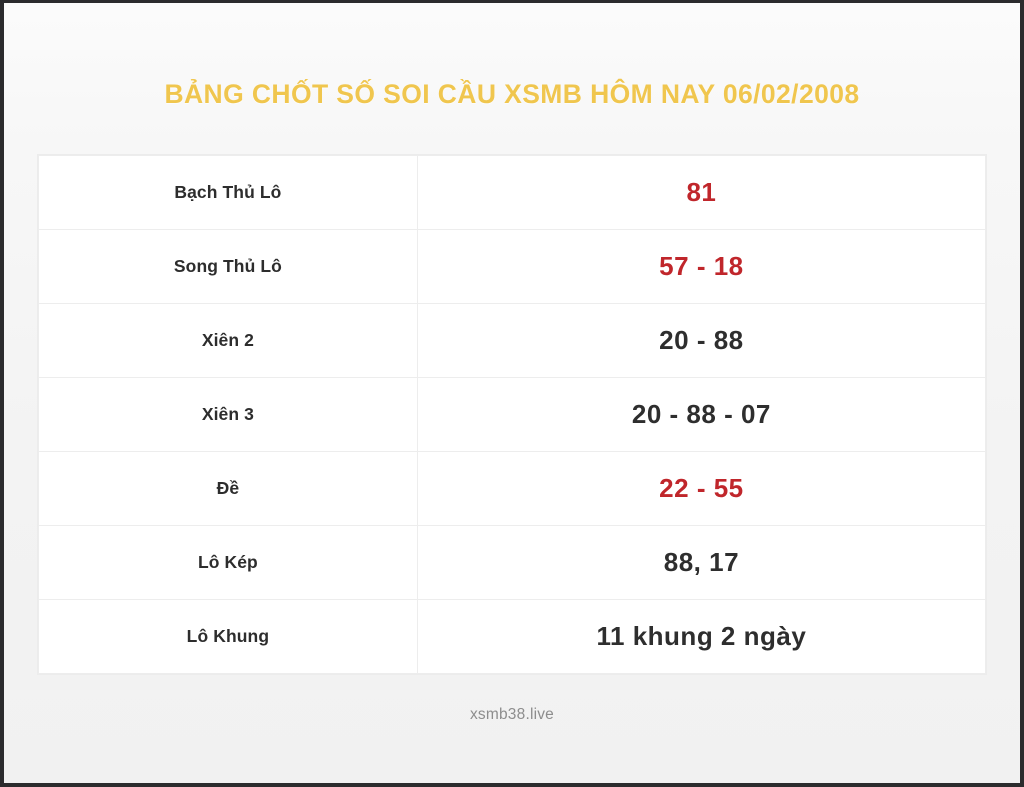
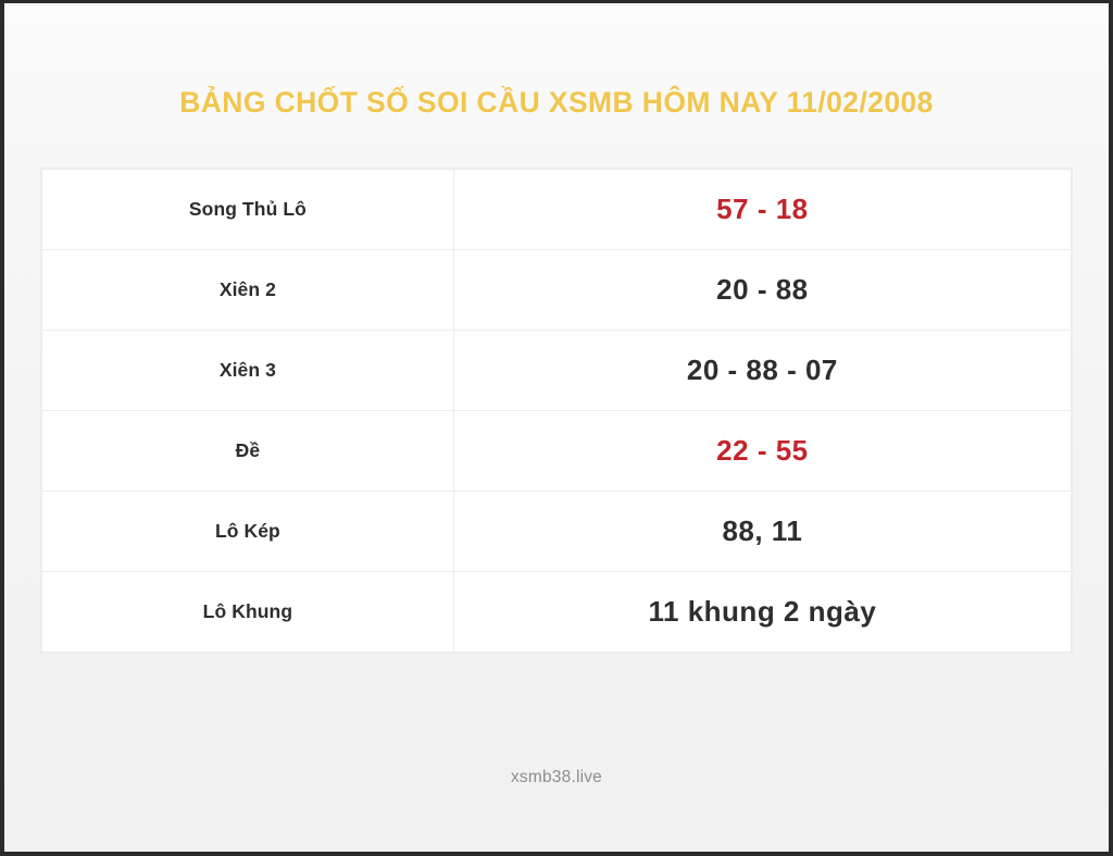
- BẢNG CHỐT SỐ SOI CẦU XSMB HÔM NAY 06/02/2008
+ BẢNG CHỐT SỐ SOI CẦU XSMB HÔM NAY 11/02/2008
- Bạch Thủ Lô	81
  Song Thủ Lô	57 - 18
  Xiên 2	20 - 88
  Xiên 3	20 - 88 - 07
  Đề	22 - 55
- Lô Kép	88, 17
+ Lô Kép	88, 11
  Lô Khung	11 khung 2 ngày
  xsmb38.live
